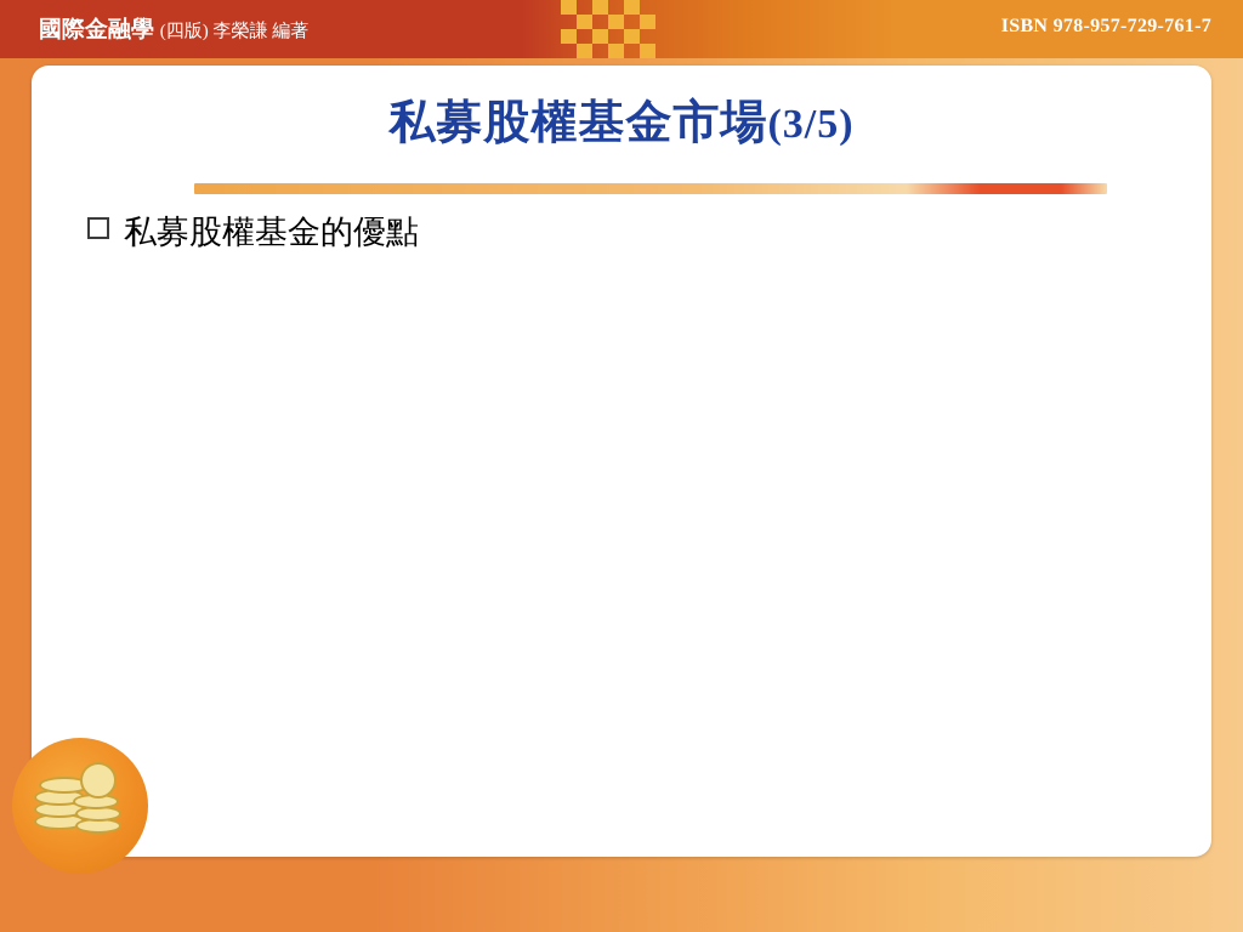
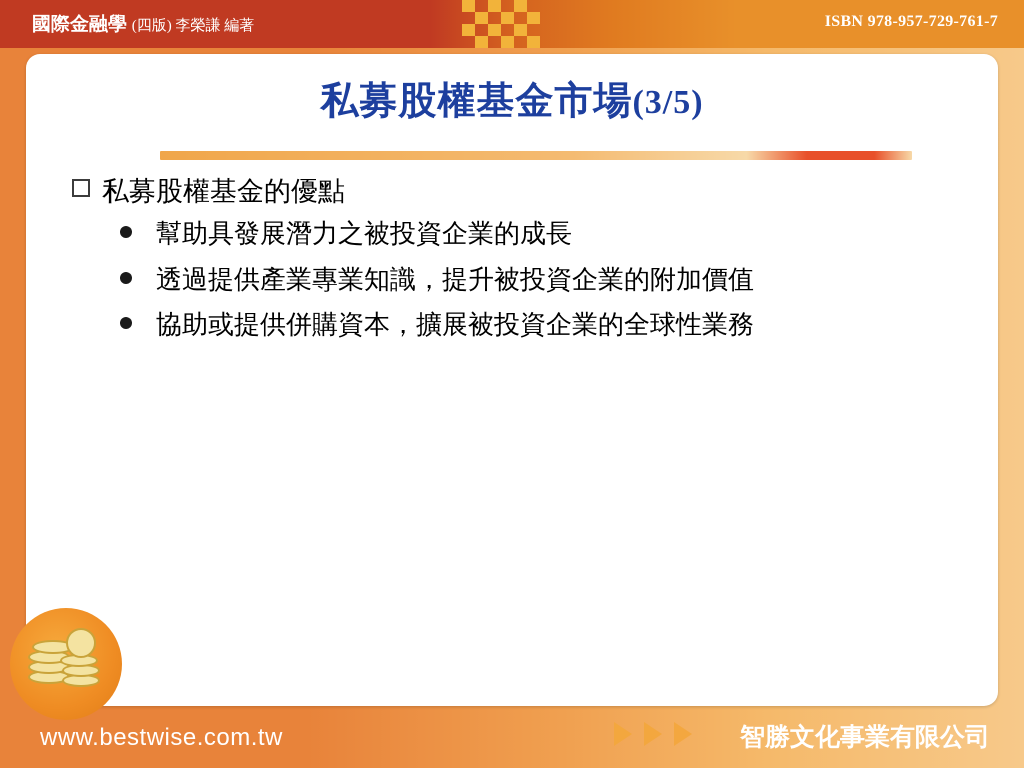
  國際金融學 (四版) 李榮謙 編著
  ISBN 978-957-729-761-7
  私募股權基金市場(3/5)
  私募股權基金的優點
+ 幫助具發展潛力之被投資企業的成長
+ 透過提供產業專業知識，提升被投資企業的附加價值
+ 協助或提供併購資本，擴展被投資企業的全球性業務
+ www.bestwise.com.tw
+ 智勝文化事業有限公司
